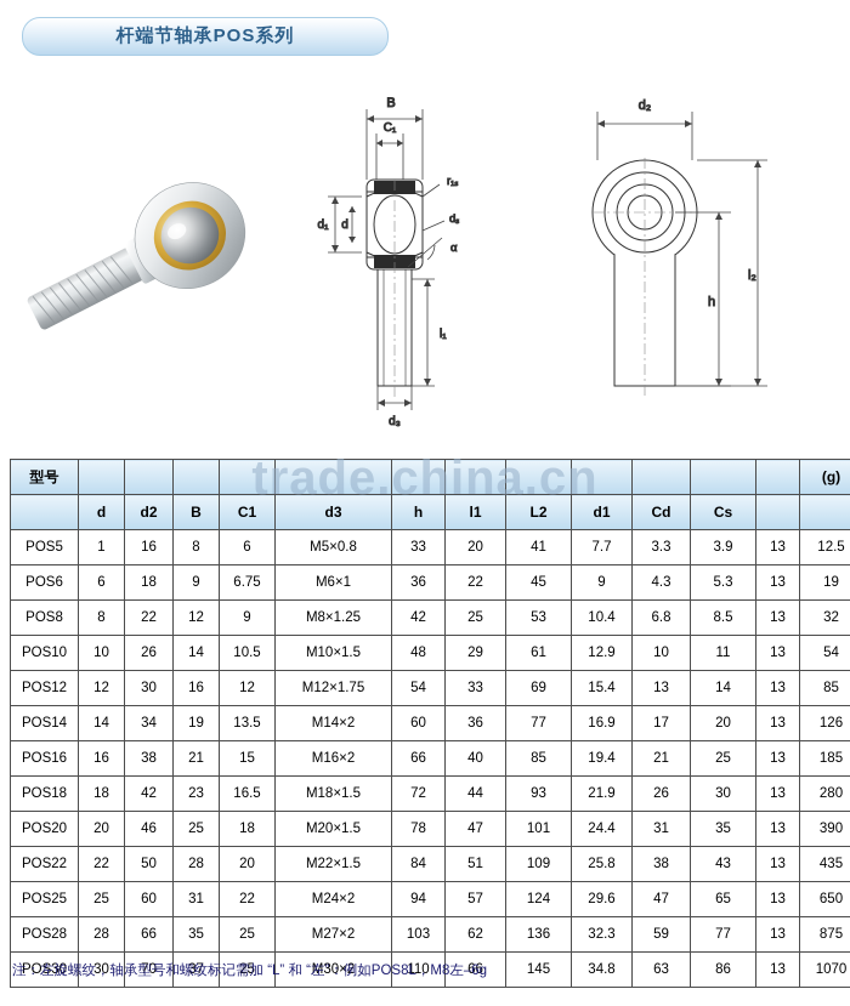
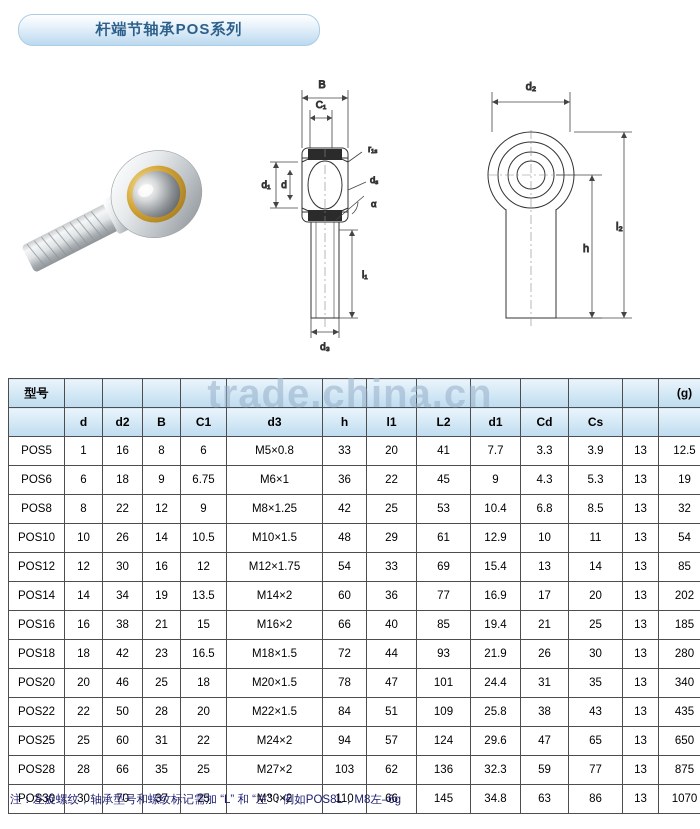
  杆端节轴承POS系列
  B
  C₁
  d₁
  d
  r₁ₛ
  dₛ
  α
  l₁
  d₃
  d₂
  h
  l₂
  trade.china.cn
  型号													(g)
  	d	d2	B	C1	d3	h	l1	L2	d1	Cd	Cs
  POS5	1	16	8	6	M5×0.8	33	20	41	7.7	3.3	3.9	13	12.5
  POS6	6	18	9	6.75	M6×1	36	22	45	9	4.3	5.3	13	19
  POS8	8	22	12	9	M8×1.25	42	25	53	10.4	6.8	8.5	13	32
  POS10	10	26	14	10.5	M10×1.5	48	29	61	12.9	10	11	13	54
  POS12	12	30	16	12	M12×1.75	54	33	69	15.4	13	14	13	85
- POS14	14	34	19	13.5	M14×2	60	36	77	16.9	17	20	13	126
+ POS14	14	34	19	13.5	M14×2	60	36	77	16.9	17	20	13	202
  POS16	16	38	21	15	M16×2	66	40	85	19.4	21	25	13	185
  POS18	18	42	23	16.5	M18×1.5	72	44	93	21.9	26	30	13	280
- POS20	20	46	25	18	M20×1.5	78	47	101	24.4	31	35	13	390
+ POS20	20	46	25	18	M20×1.5	78	47	101	24.4	31	35	13	340
  POS22	22	50	28	20	M22×1.5	84	51	109	25.8	38	43	13	435
  POS25	25	60	31	22	M24×2	94	57	124	29.6	47	65	13	650
  POS28	28	66	35	25	M27×2	103	62	136	32.3	59	77	13	875
  POS30	30	70	37	25	M30×2	110	66	145	34.8	63	86	13	1070
  注：左旋螺纹，轴承型号和螺纹标记需加 “L” 和 “左”：例如POS8L，M8左–6g
